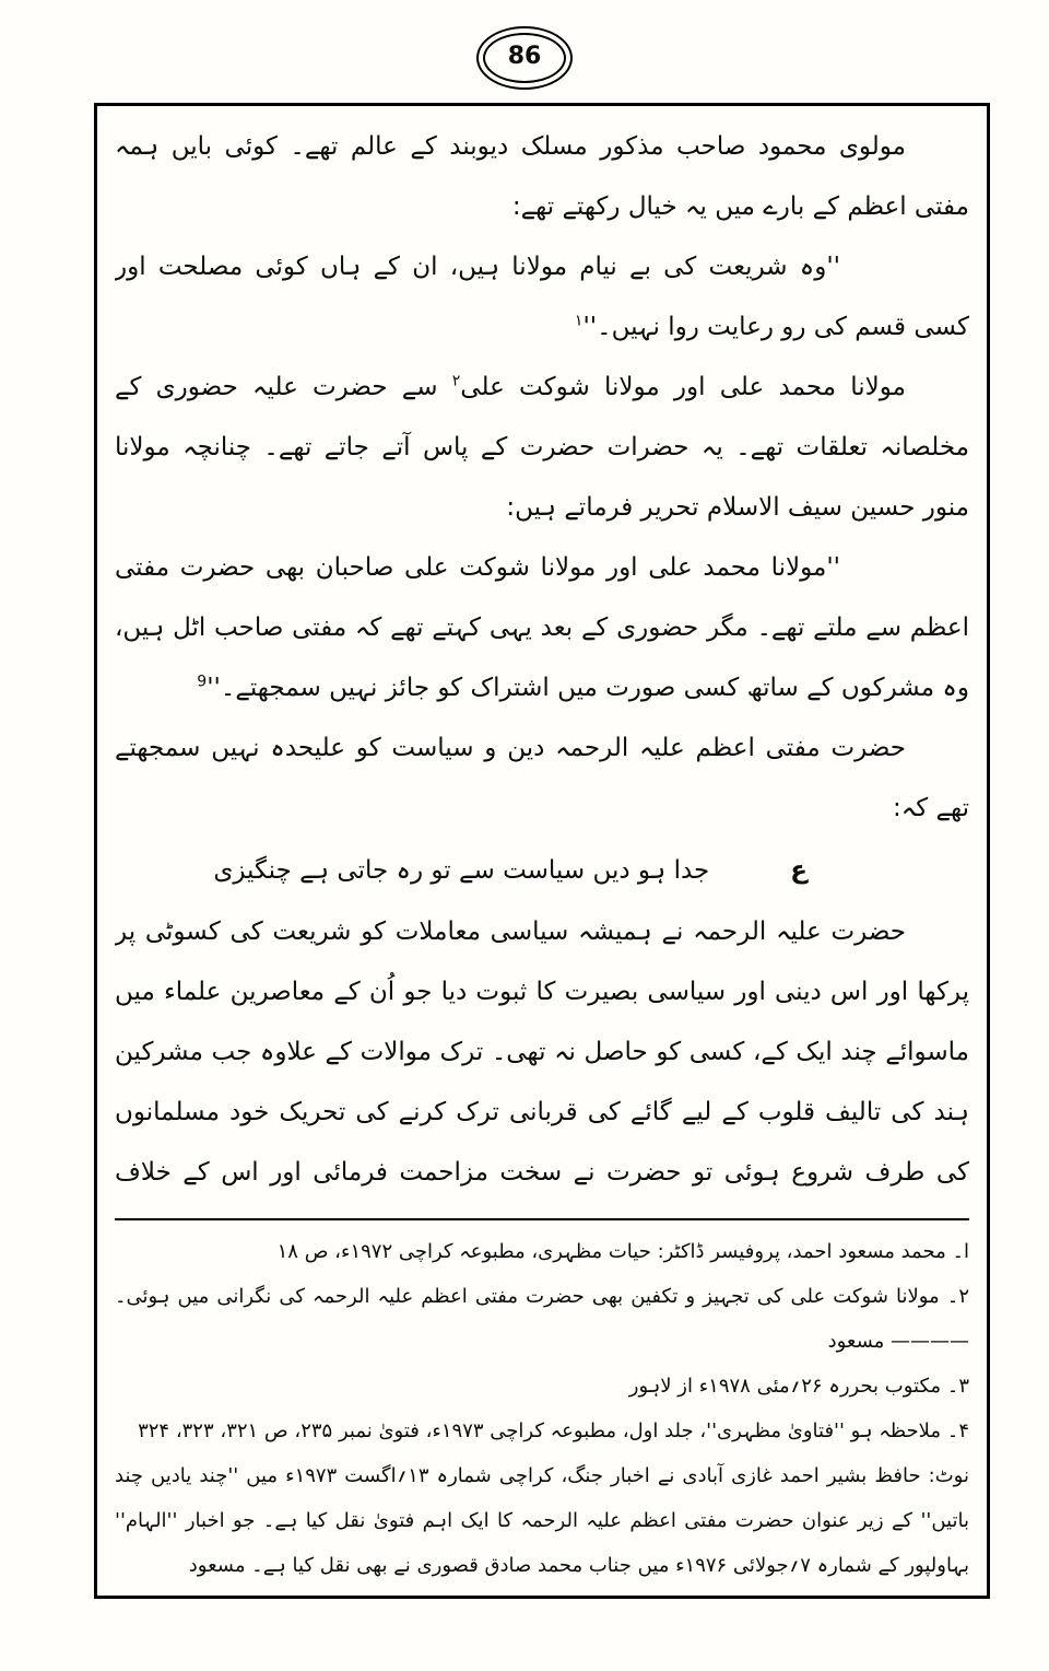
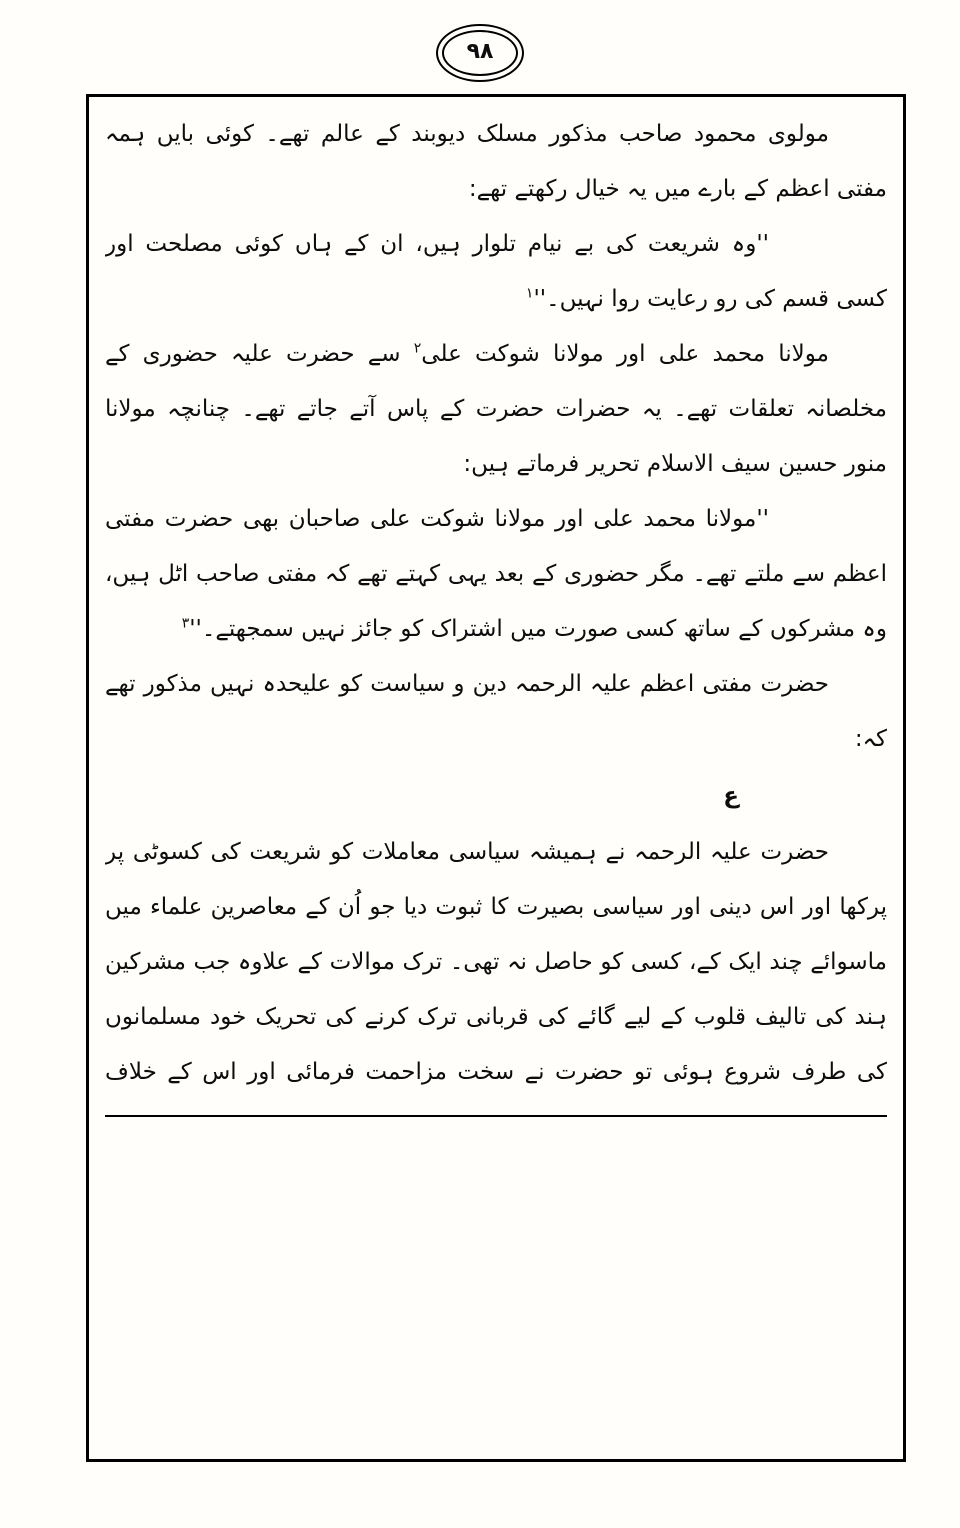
- 86
+ ۹۸
  مولوی محمود صاحب مذکور مسلک دیوبند کے عالم تھے۔ کوئی بایں ہمہ مفتی اعظم کے بارے میں یہ خیال رکھتے تھے:
- ''وہ شریعت کی بے نیام مولانا ہیں، ان کے ہاں کوئی مصلحت اور کسی قسم کی رو رعایت روا نہیں۔''۱
+ ''وہ شریعت کی بے نیام تلوار ہیں، ان کے ہاں کوئی مصلحت اور کسی قسم کی رو رعایت روا نہیں۔''۱
  مولانا محمد علی اور مولانا شوکت علی۲ سے حضرت علیہ حضوری کے مخلصانہ تعلقات تھے۔ یہ حضرات حضرت کے پاس آتے جاتے تھے۔ چنانچہ مولانا منور حسین سیف الاسلام تحریر فرماتے ہیں:
- ''مولانا محمد علی اور مولانا شوکت علی صاحبان بھی حضرت مفتی اعظم سے ملتے تھے۔ مگر حضوری کے بعد یہی کہتے تھے کہ مفتی صاحب اٹل ہیں، وہ مشرکوں کے ساتھ کسی صورت میں اشتراک کو جائز نہیں سمجھتے۔''9
+ ''مولانا محمد علی اور مولانا شوکت علی صاحبان بھی حضرت مفتی اعظم سے ملتے تھے۔ مگر حضوری کے بعد یہی کہتے تھے کہ مفتی صاحب اٹل ہیں، وہ مشرکوں کے ساتھ کسی صورت میں اشتراک کو جائز نہیں سمجھتے۔''۳
- حضرت مفتی اعظم علیہ الرحمہ دین و سیاست کو علیحدہ نہیں سمجھتے تھے کہ:
+ حضرت مفتی اعظم علیہ الرحمہ دین و سیاست کو علیحدہ نہیں مذکور تھے کہ:
  ع
- جدا ہو دیں سیاست سے تو رہ جاتی ہے چنگیزی
  حضرت علیہ الرحمہ نے ہمیشہ سیاسی معاملات کو شریعت کی کسوٹی پر پرکھا اور اس دینی اور سیاسی بصیرت کا ثبوت دیا جو اُن کے معاصرین علماء میں ماسوائے چند ایک کے، کسی کو حاصل نہ تھی۔ ترک موالات کے علاوہ جب مشرکین ہند کی تالیف قلوب کے لیے گائے کی قربانی ترک کرنے کی تحریک خود مسلمانوں کی طرف شروع ہوئی تو حضرت نے سخت مزاحمت فرمائی اور اس کے خلاف
- ا۔ محمد مسعود احمد، پروفیسر ڈاکٹر: حیات مظہری، مطبوعہ کراچی ۱۹۷۲ء، ص ۱۸
- ۲۔ مولانا شوکت علی کی تجہیز و تکفین بھی حضرت مفتی اعظم علیہ الرحمہ کی نگرانی میں ہوئی۔ ———— مسعود
- ۳۔ مکتوب بحررہ ۲۶؍مئی ۱۹۷۸ء از لاہور
- ۴۔ ملاحظہ ہو ''فتاویٰ مظہری''، جلد اول، مطبوعہ کراچی ۱۹۷۳ء، فتویٰ نمبر ۲۳۵، ص ۳۲۱، ۳۲۳، ۳۲۴
- نوٹ: حافظ بشیر احمد غازی آبادی نے اخبار جنگ، کراچی شمارہ ۱۳؍اگست ۱۹۷۳ء میں ''چند یادیں چند باتیں'' کے زیر عنوان حضرت مفتی اعظم علیہ الرحمہ کا ایک اہم فتویٰ نقل کیا ہے۔ جو اخبار ''الہام'' بہاولپور کے شمارہ ۷؍جولائی ۱۹۷۶ء میں جناب محمد صادق قصوری نے بھی نقل کیا ہے۔ مسعود
